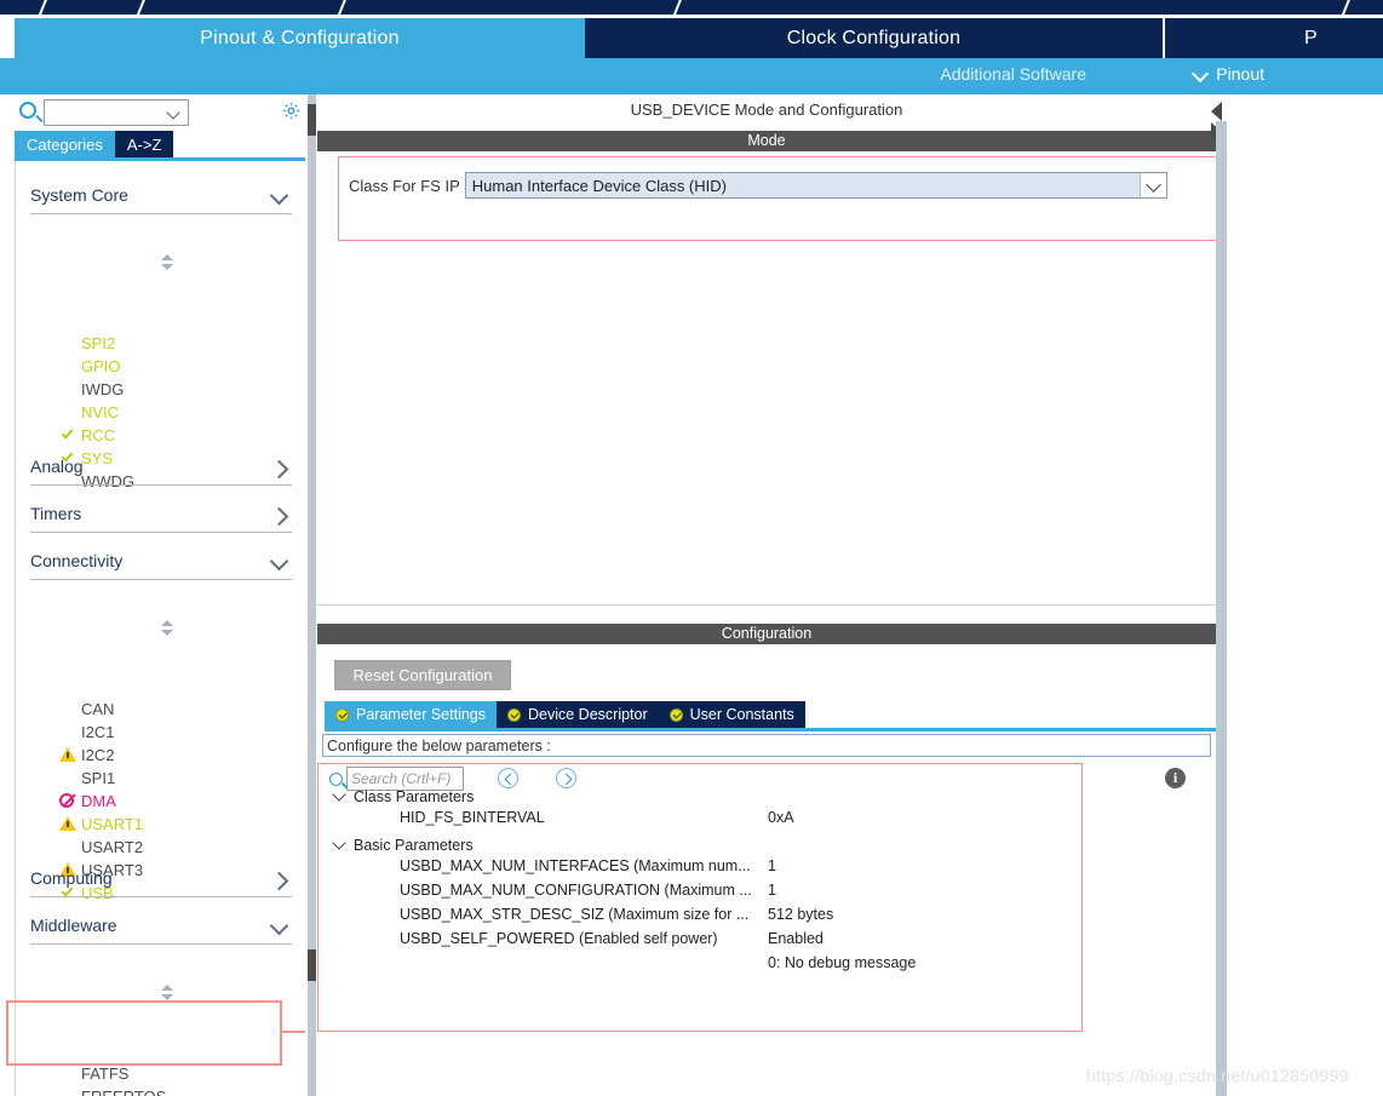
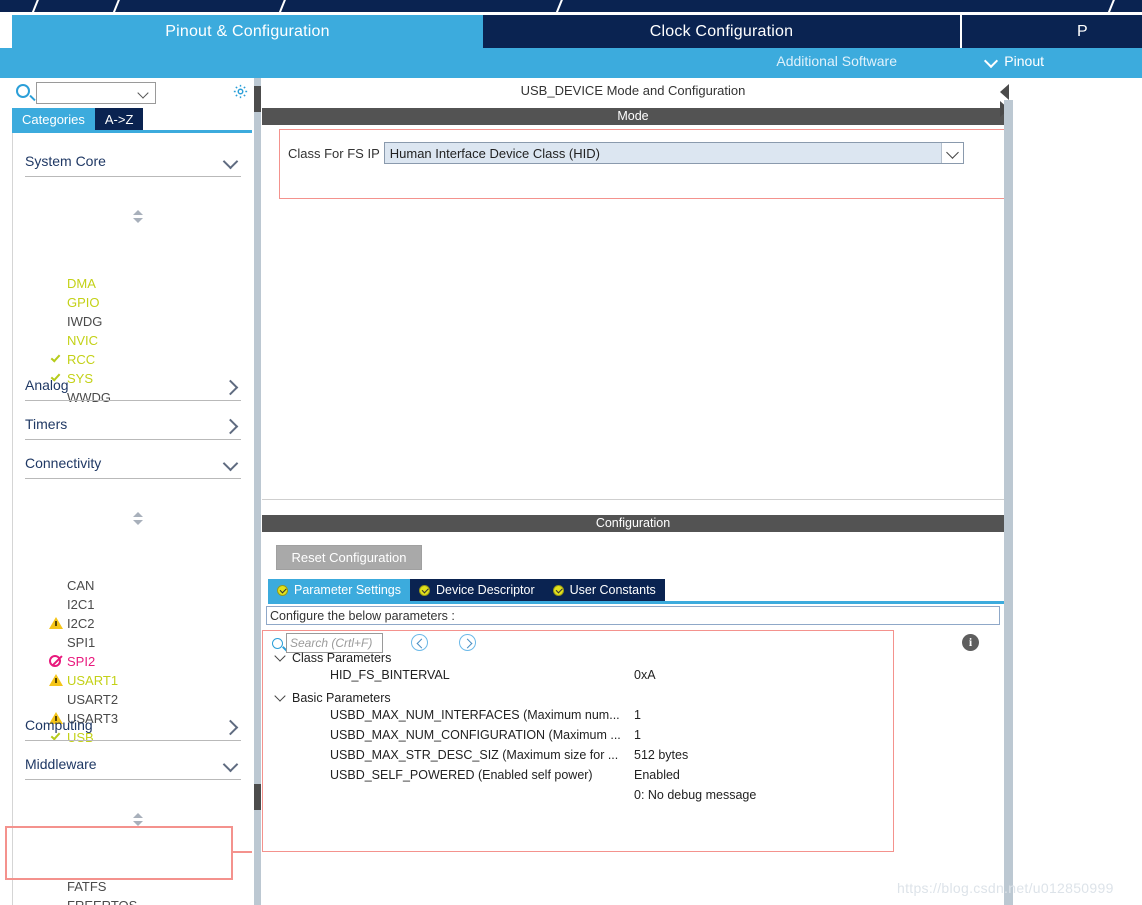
  Pinout & Configuration
  Clock Configuration
  P
  Additional Software
  Pinout
  Categories
  A->Z
  System Core
- SPI2
+ DMA
  GPIO
  IWDG
  NVIC
  RCC
  SYS
  WWDG
  Analog
  Timers
  Connectivity
  CAN
  I2C1
  I2C2
  SPI1
- DMA
+ SPI2
  USART1
  USART2
  USART3
  USB
  Computing
  Middleware
  FATFS
  USB_DEVICE Mode and Configuration
  Mode
  Class For FS IP
  Human Interface Device Class (HID)
  Configuration
  Reset Configuration
  Parameter Settings
  Device Descriptor
  User Constants
  Configure the below parameters :
  Search (Crtl+F)
  i
  Class Parameters
  HID_FS_BINTERVAL
  0xA
  Basic Parameters
  USBD_MAX_NUM_INTERFACES (Maximum num...
  1
  USBD_MAX_NUM_CONFIGURATION (Maximum ...
  1
  USBD_MAX_STR_DESC_SIZ (Maximum size for ...
  512 bytes
  USBD_SELF_POWERED (Enabled self power)
  Enabled
  0: No debug message
  https://blog.csdn.net/u012850999
